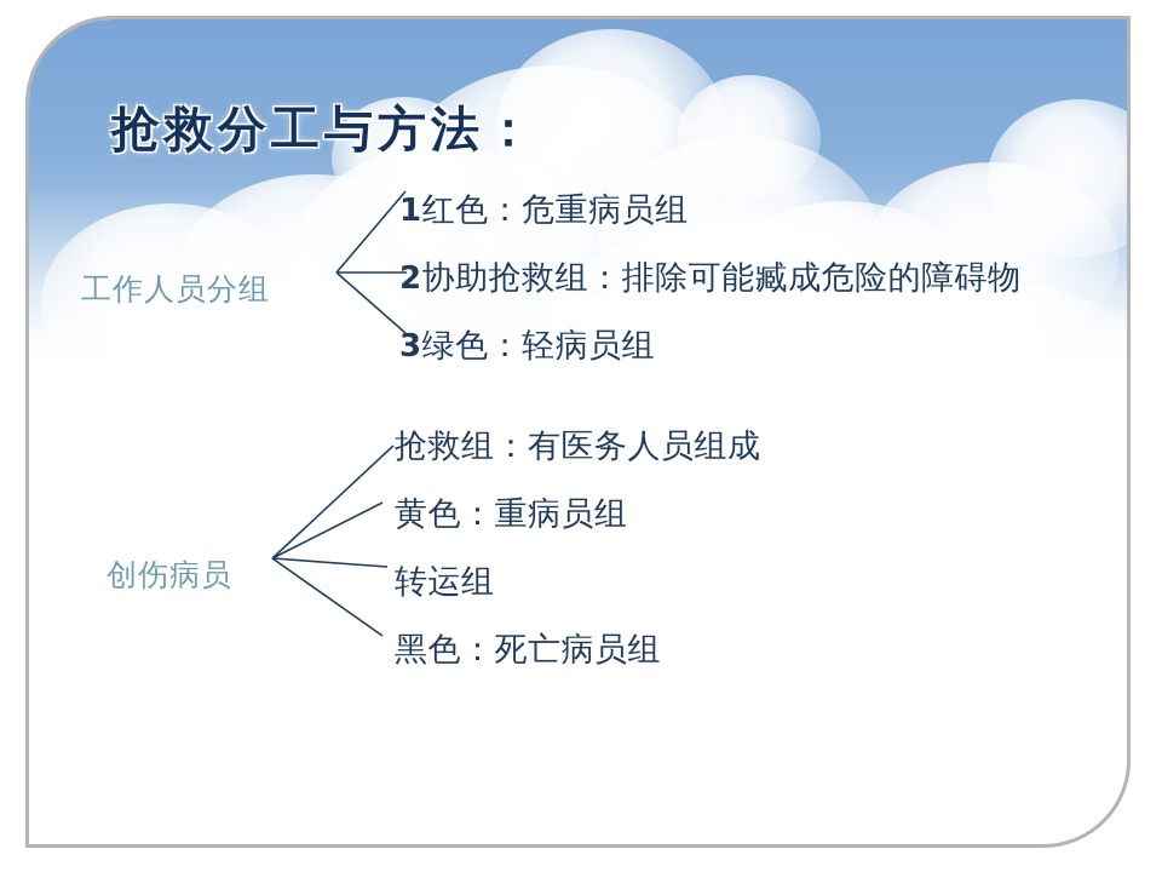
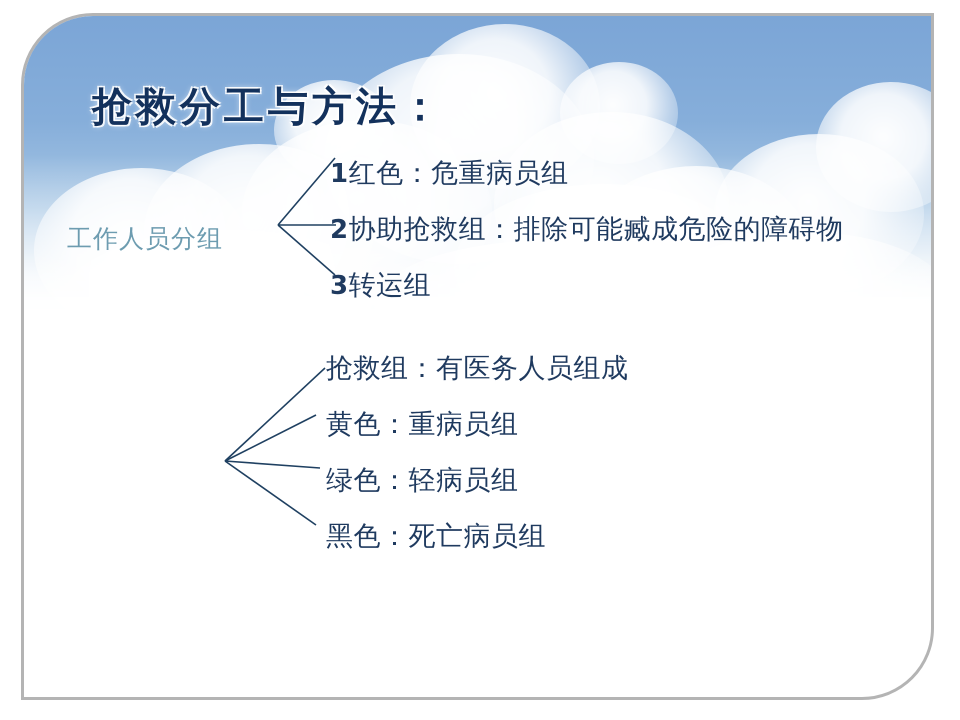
  抢救分工与方法：
  工作人员分组
  1红色：危重病员组
  2协助抢救组：排除可能臧成危险的障碍物
- 3绿色：轻病员组
+ 3转运组
- 创伤病员
  抢救组：有医务人员组成
  黄色：重病员组
- 转运组
+ 绿色：轻病员组
  黑色：死亡病员组
